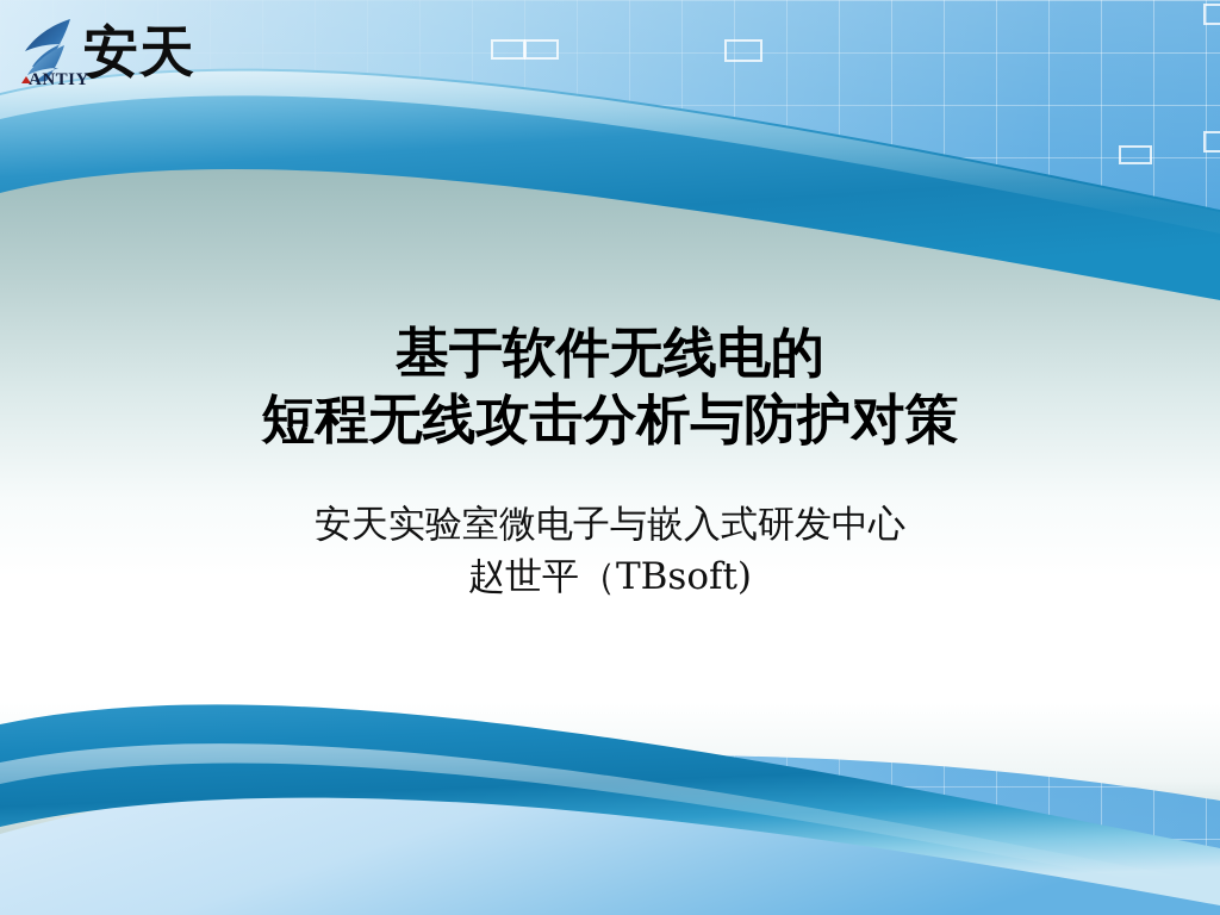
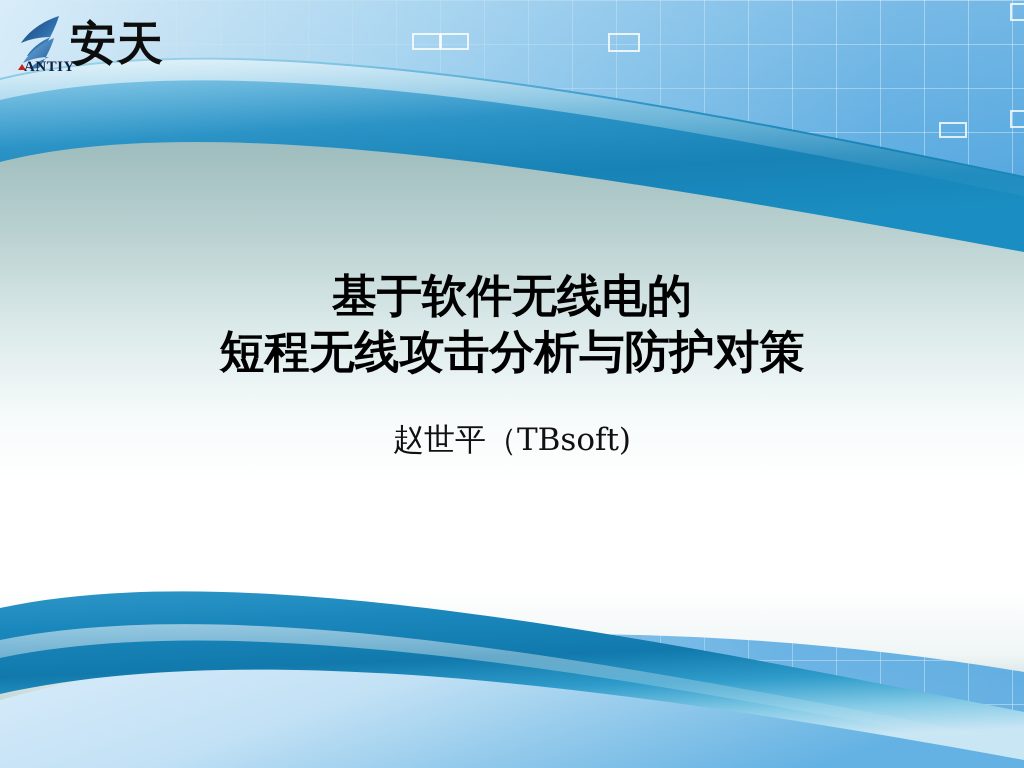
  安天
  ANTIY
  基于软件无线电的
  短程无线攻击分析与防护对策
- 安天实验室微电子与嵌入式研发中心
  赵世平（TBsoft)
